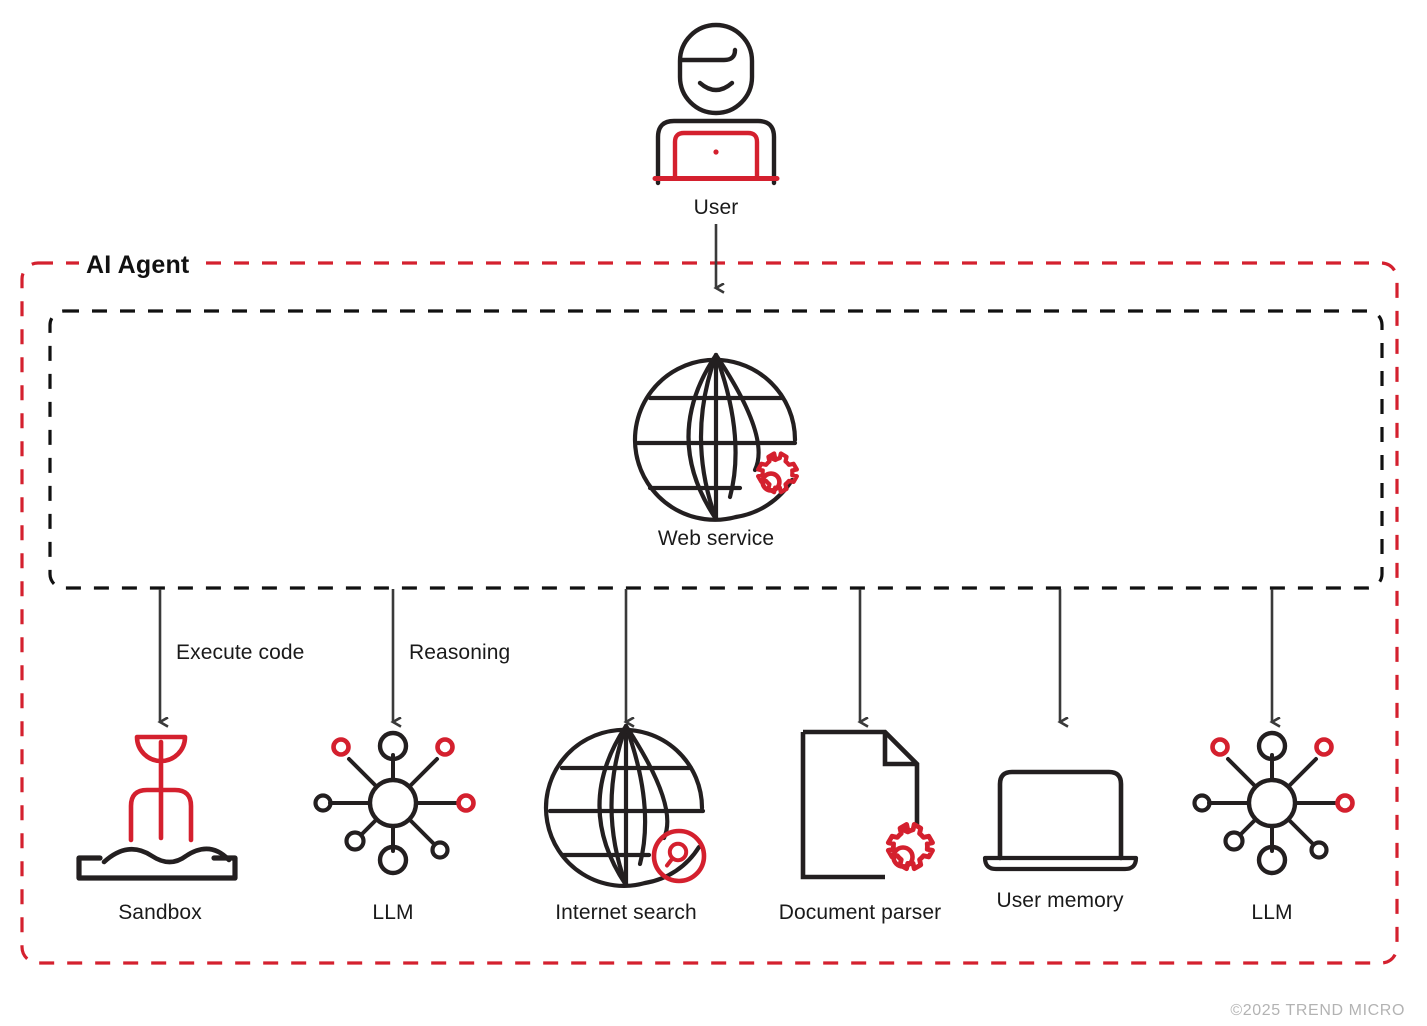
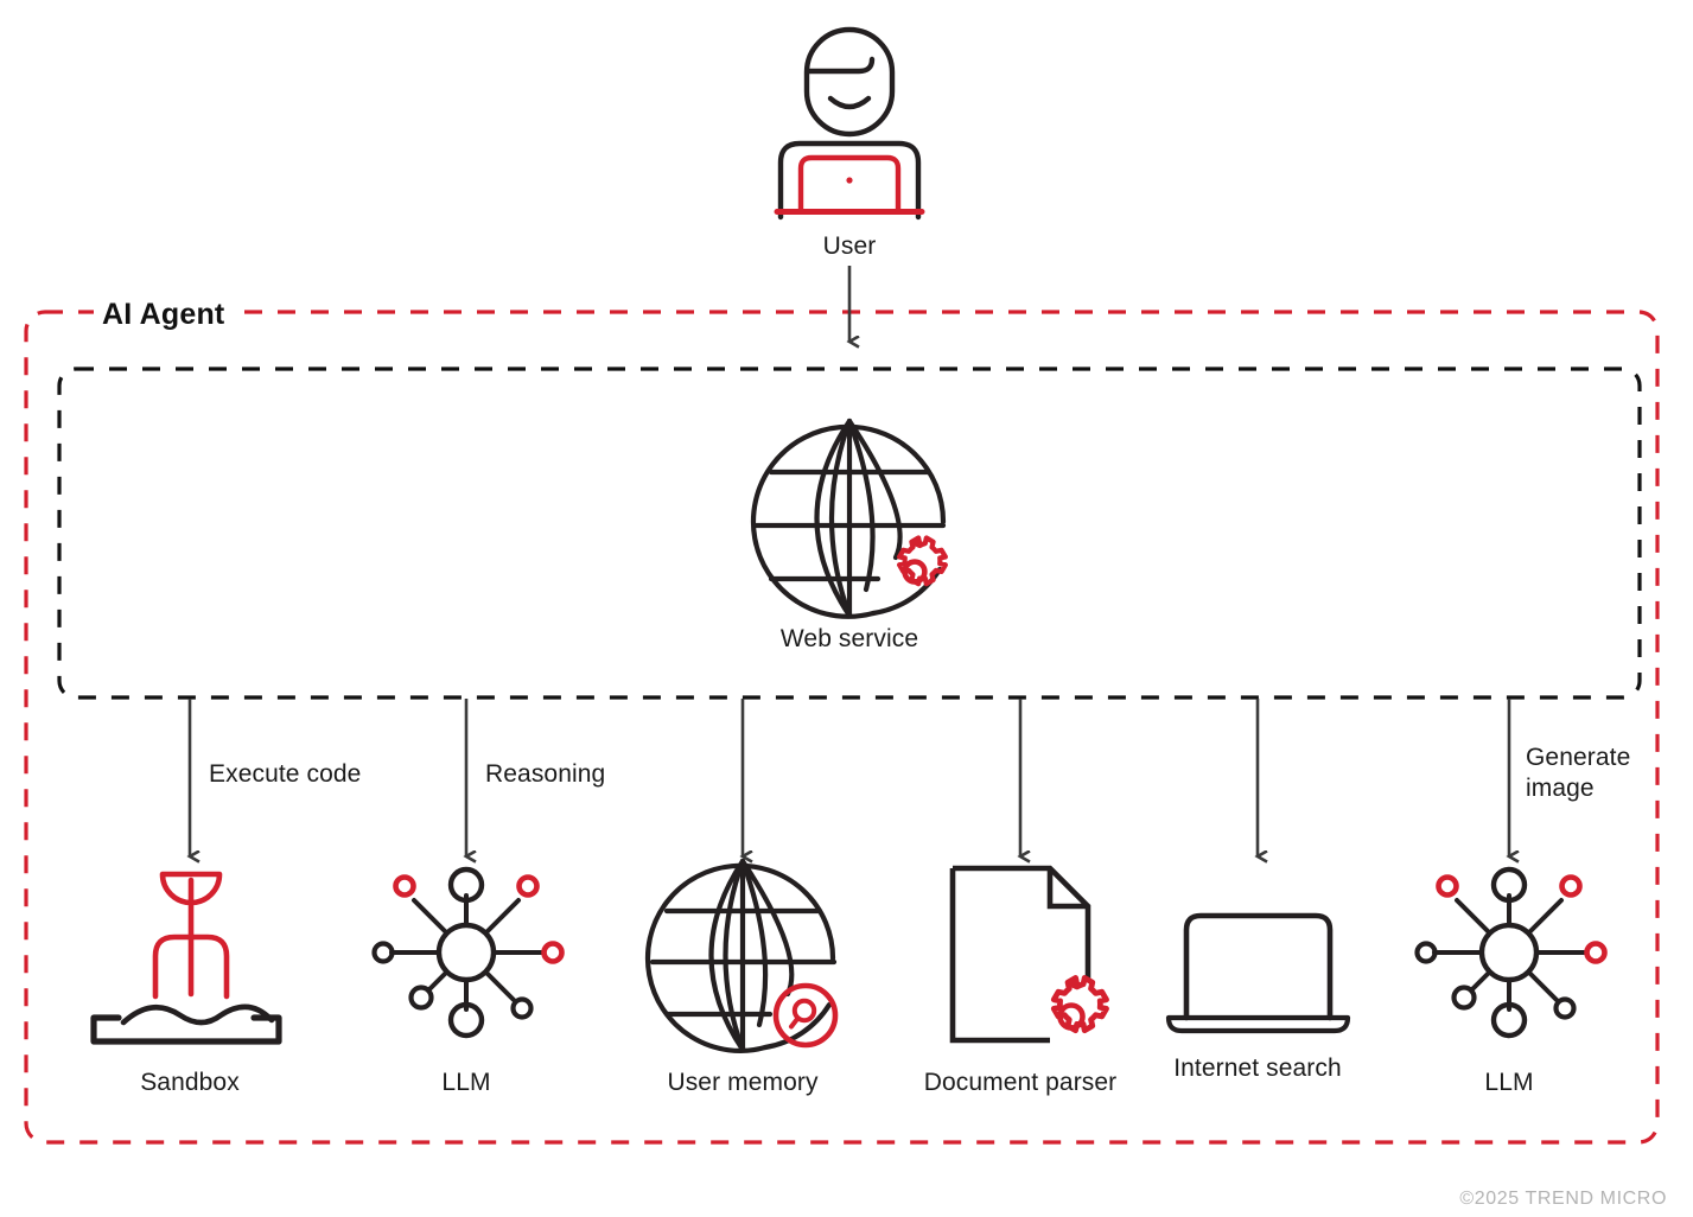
  AI Agent
  User
  Web service
  Execute code
  Reasoning
+ Generate
+ image
  Sandbox
  LLM
- Internet search
+ User memory
  Document parser
- User memory
+ Internet search
  LLM
  ©2025 TREND MICRO
